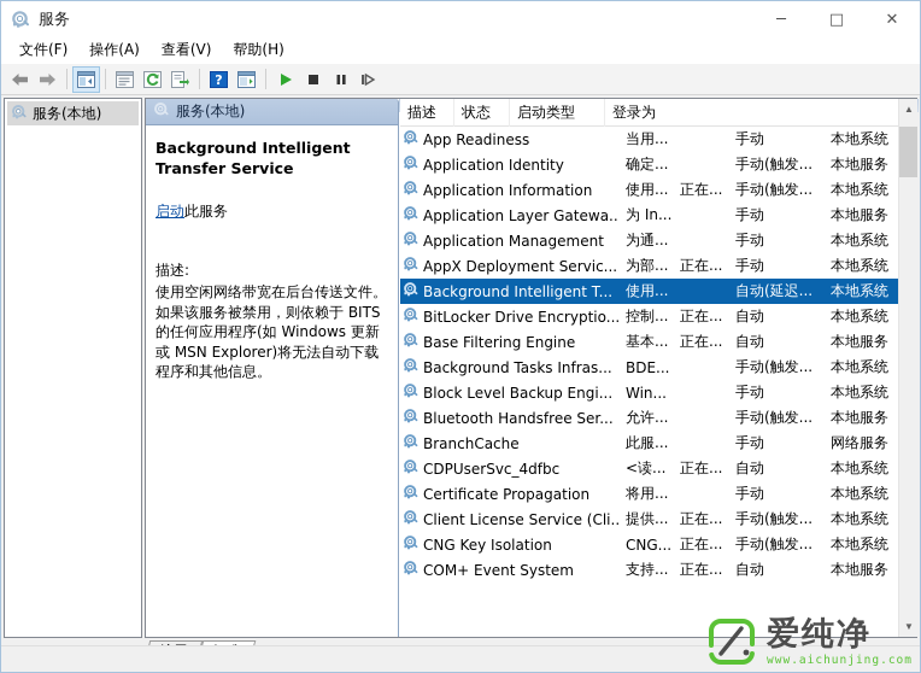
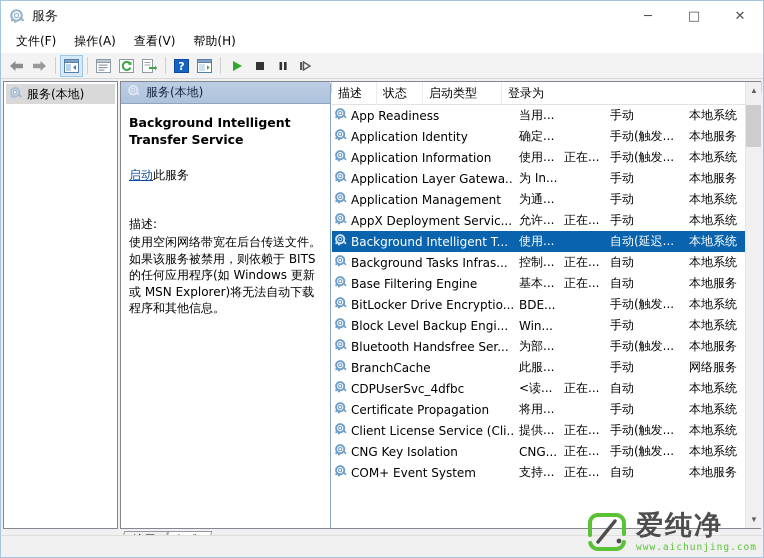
  服务
  ─
  □
  ✕
  文件(F)
  操作(A)
  查看(V)
  帮助(H)
  ?
  服务(本地)
  服务(本地)
  Background Intelligent Transfer Service
  启动此服务
  描述:
  使用空闲网络带宽在后台传送文件。如果该服务被禁用，则依赖于 BITS 的任何应用程序(如 Windows 更新或 MSN Explorer)将无法自动下载程序和其他信息。
  描述
  状态
  启动类型
  登录为
  App Readiness
  当用...
  手动
  本地系统
  Application Identity
  确定...
  手动(触发...
  本地服务
  Application Information
  使用...
  正在...
  手动(触发...
  本地系统
  Application Layer Gatewa..
  为 In...
  手动
  本地服务
  Application Management
  为通...
  手动
  本地系统
  AppX Deployment Servic...
- 为部...
+ 允许...
  正在...
  手动
  本地系统
  Background Intelligent T...
  使用...
  自动(延迟...
  本地系统
- BitLocker Drive Encryptio...
+ Background Tasks Infras...
  控制...
  正在...
  自动
  本地系统
  Base Filtering Engine
  基本...
  正在...
  自动
  本地服务
- Background Tasks Infras...
+ BitLocker Drive Encryptio...
  BDE...
  手动(触发...
  本地系统
  Block Level Backup Engi...
  Win...
  手动
  本地系统
  Bluetooth Handsfree Ser...
- 允许...
+ 为部...
  手动(触发...
  本地服务
  BranchCache
  此服...
  手动
  网络服务
  CDPUserSvc_4dfbc
  <读...
  正在...
  自动
  本地系统
  Certificate Propagation
  将用...
  手动
  本地系统
  Client License Service (Cli..
  提供...
  正在...
  手动(触发...
  本地系统
  CNG Key Isolation
  CNG...
  正在...
  手动(触发...
  本地系统
  COM+ Event System
  支持...
  正在...
  自动
  本地服务
  ▲
  ▼
  爱纯净
  www.aichunjing.com
